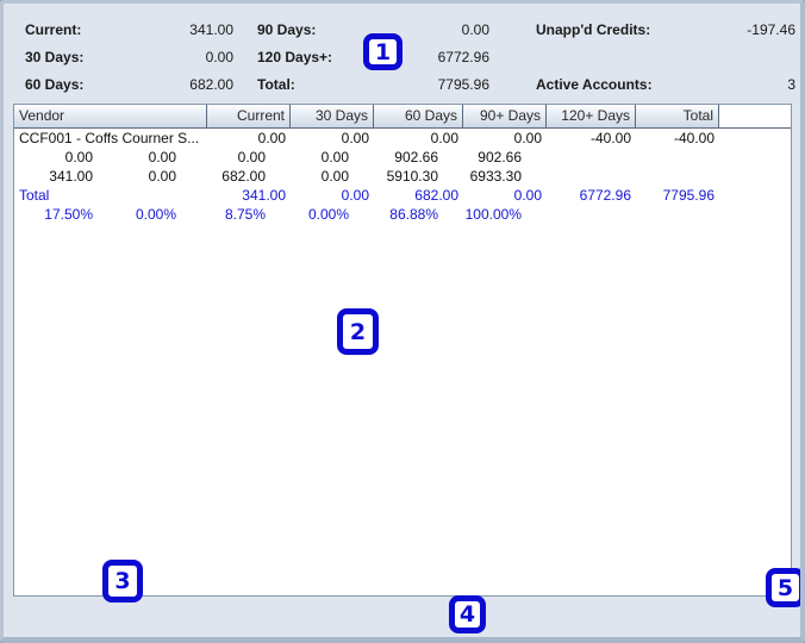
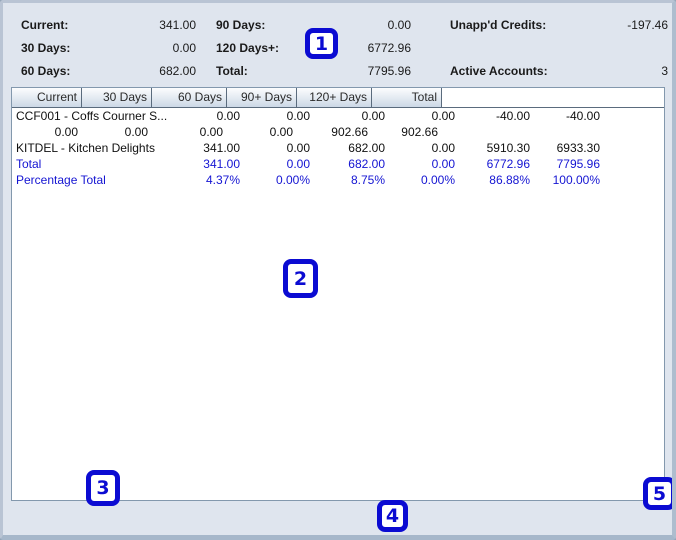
  Current:
  341.00
  90 Days:
  0.00
  Unapp'd Credits:
  -197.46
  30 Days:
  0.00
  120 Days+:
  6772.96
  60 Days:
  682.00
  Total:
  7795.96
  Active Accounts:
  3
- Vendor
  Current
  30 Days
  60 Days
  90+ Days
  120+ Days
  Total
  CCF001 - Coffs Courner S...
  0.00
  0.00
  0.00
  0.00
  -40.00
  -40.00
  0.00
  0.00
  0.00
  0.00
  902.66
  902.66
+ KITDEL - Kitchen Delights
  341.00
  0.00
  682.00
  0.00
  5910.30
  6933.30
  Total
  341.00
  0.00
  682.00
  0.00
  6772.96
  7795.96
+ Percentage Total
- 17.50%
+ 4.37%
  0.00%
  8.75%
  0.00%
  86.88%
  100.00%
  1
  2
  3
  4
  5
